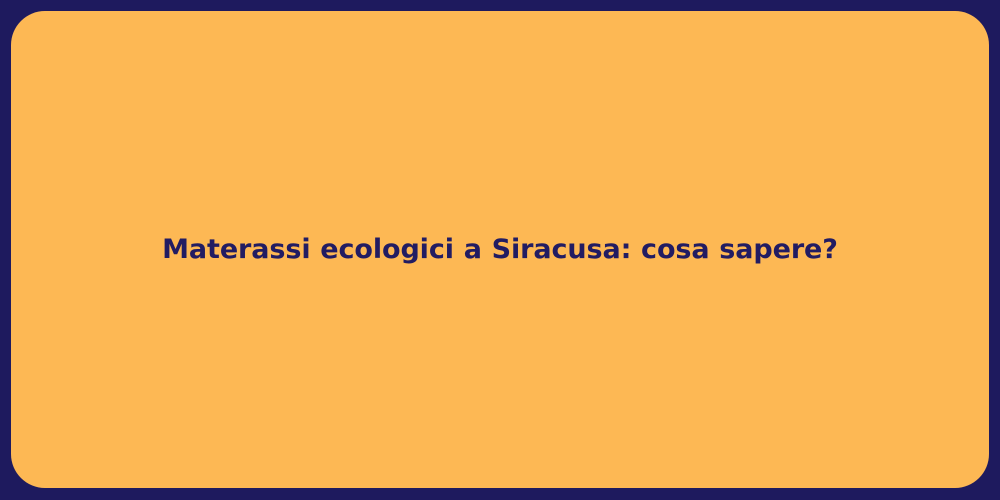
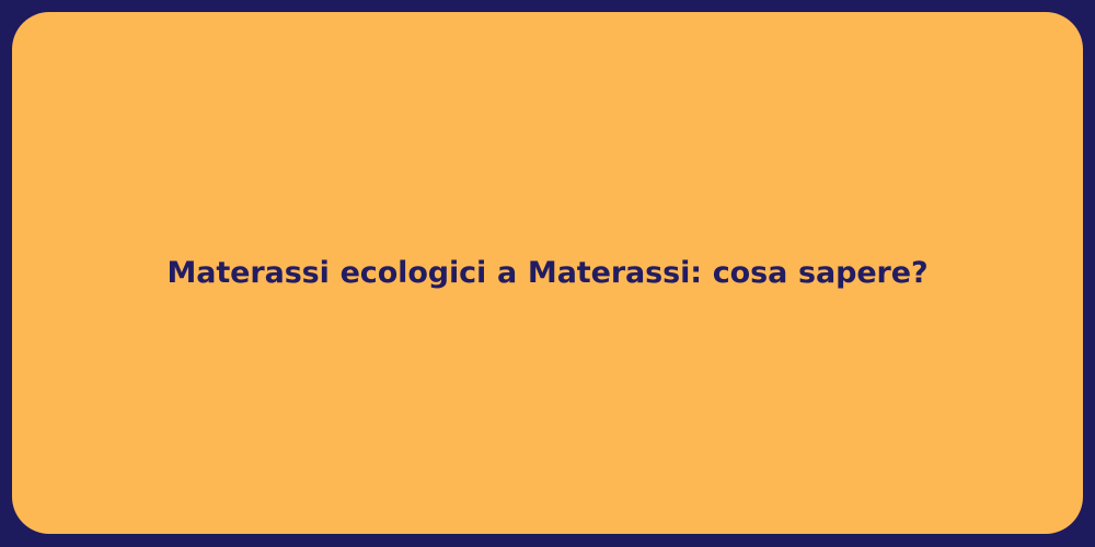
- Materassi ecologici a Siracusa: cosa sapere?
+ Materassi ecologici a Materassi: cosa sapere?
